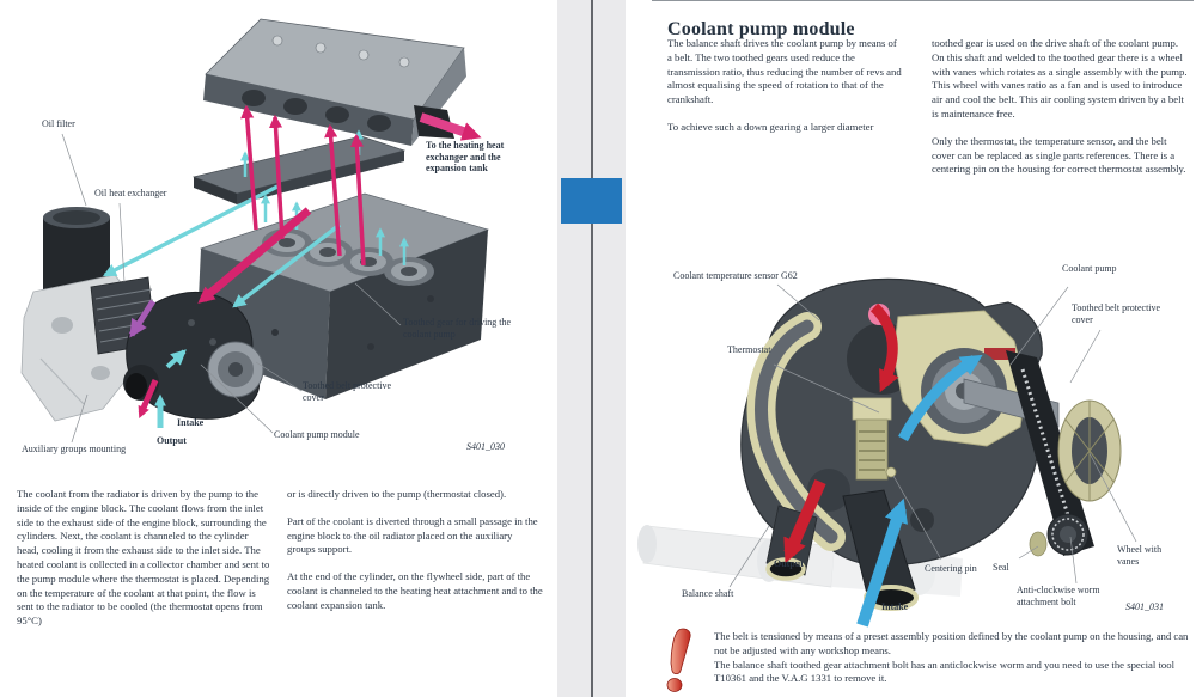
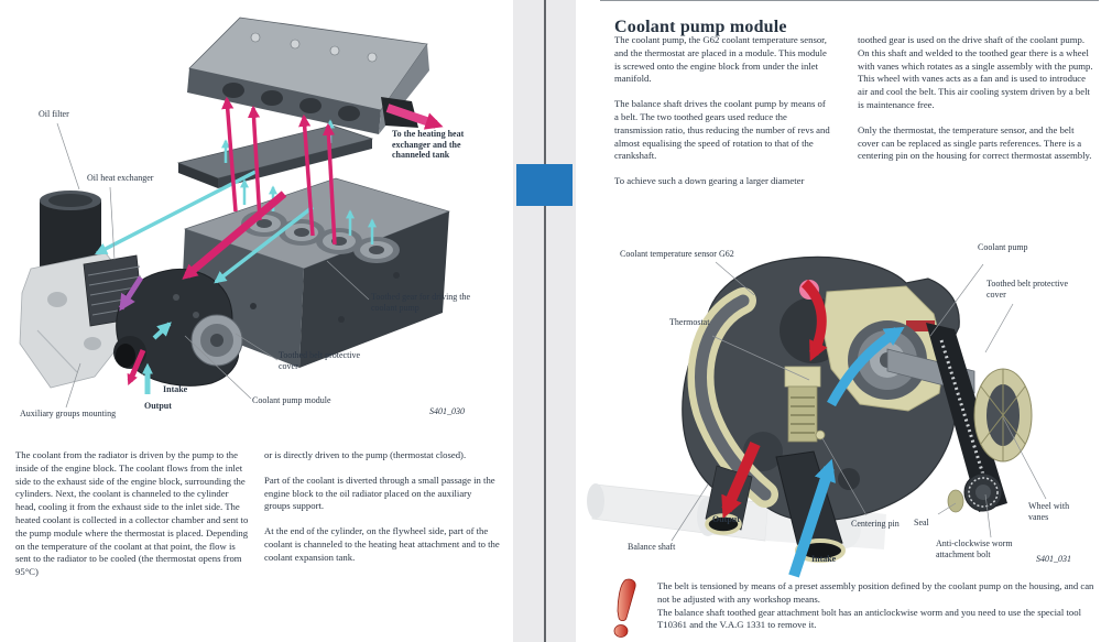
  Oil filter
  Oil heat exchanger
- To the heating heat exchanger and the expansion tank
+ To the heating heat exchanger and the channeled tank
  Toothed belt protective cover
  Intake
  Output
  Coolant pump module
  Auxiliary groups mounting
  S401_030
  The coolant from the radiator is driven by the pump to the inside of the engine block. The coolant flows from the inlet side to the exhaust side of the engine block, surrounding the cylinders. Next, the coolant is channeled to the cylinder head, cooling it from the exhaust side to the inlet side. The heated coolant is collected in a collector chamber and sent to the pump module where the thermostat is placed. Depending on the temperature of the coolant at that point, the flow is sent to the radiator to be cooled (the thermostat opens from 95°C)
  or is directly driven to the pump (thermostat closed).
  Part of the coolant is diverted through a small passage in the engine block to the oil radiator placed on the auxiliary groups support.
  At the end of the cylinder, on the flywheel side, part of the coolant is channeled to the heating heat attachment and to the coolant expansion tank.
  Coolant pump module
+ The coolant pump, the G62 coolant temperature sensor, and the thermostat are placed in a module. This module is screwed onto the engine block from under the inlet manifold.
  The balance shaft drives the coolant pump by means of a belt. The two toothed gears used reduce the transmission ratio, thus reducing the number of revs and almost equalising the speed of rotation to that of the crankshaft.
  To achieve such a down gearing a larger diameter
- toothed gear is used on the drive shaft of the coolant pump. On this shaft and welded to the toothed gear there is a wheel with vanes which rotates as a single assembly with the pump. This wheel with vanes ratio as a fan and is used to introduce air and cool the belt. This air cooling system driven by a belt is maintenance free.
+ toothed gear is used on the drive shaft of the coolant pump. On this shaft and welded to the toothed gear there is a wheel with vanes which rotates as a single assembly with the pump. This wheel with vanes acts as a fan and is used to introduce air and cool the belt. This air cooling system driven by a belt is maintenance free.
  Only the thermostat, the temperature sensor, and the belt cover can be replaced as single parts references. There is a centering pin on the housing for correct thermostat assembly.
  Coolant temperature sensor G62
  Coolant pump
  Toothed belt protective cover
  Thermostat
  Wheel with vanes
  Seal
  Anti-clockwise worm attachment bolt
  Centering pin
  Output
  Intake
  Balance shaft
  S401_031
  The belt is tensioned by means of a preset assembly position defined by the coolant pump on the housing, and can not be adjusted with any workshop means.
  The balance shaft toothed gear attachment bolt has an anticlockwise worm and you need to use the special tool T10361 and the V.A.G 1331 to remove it.
